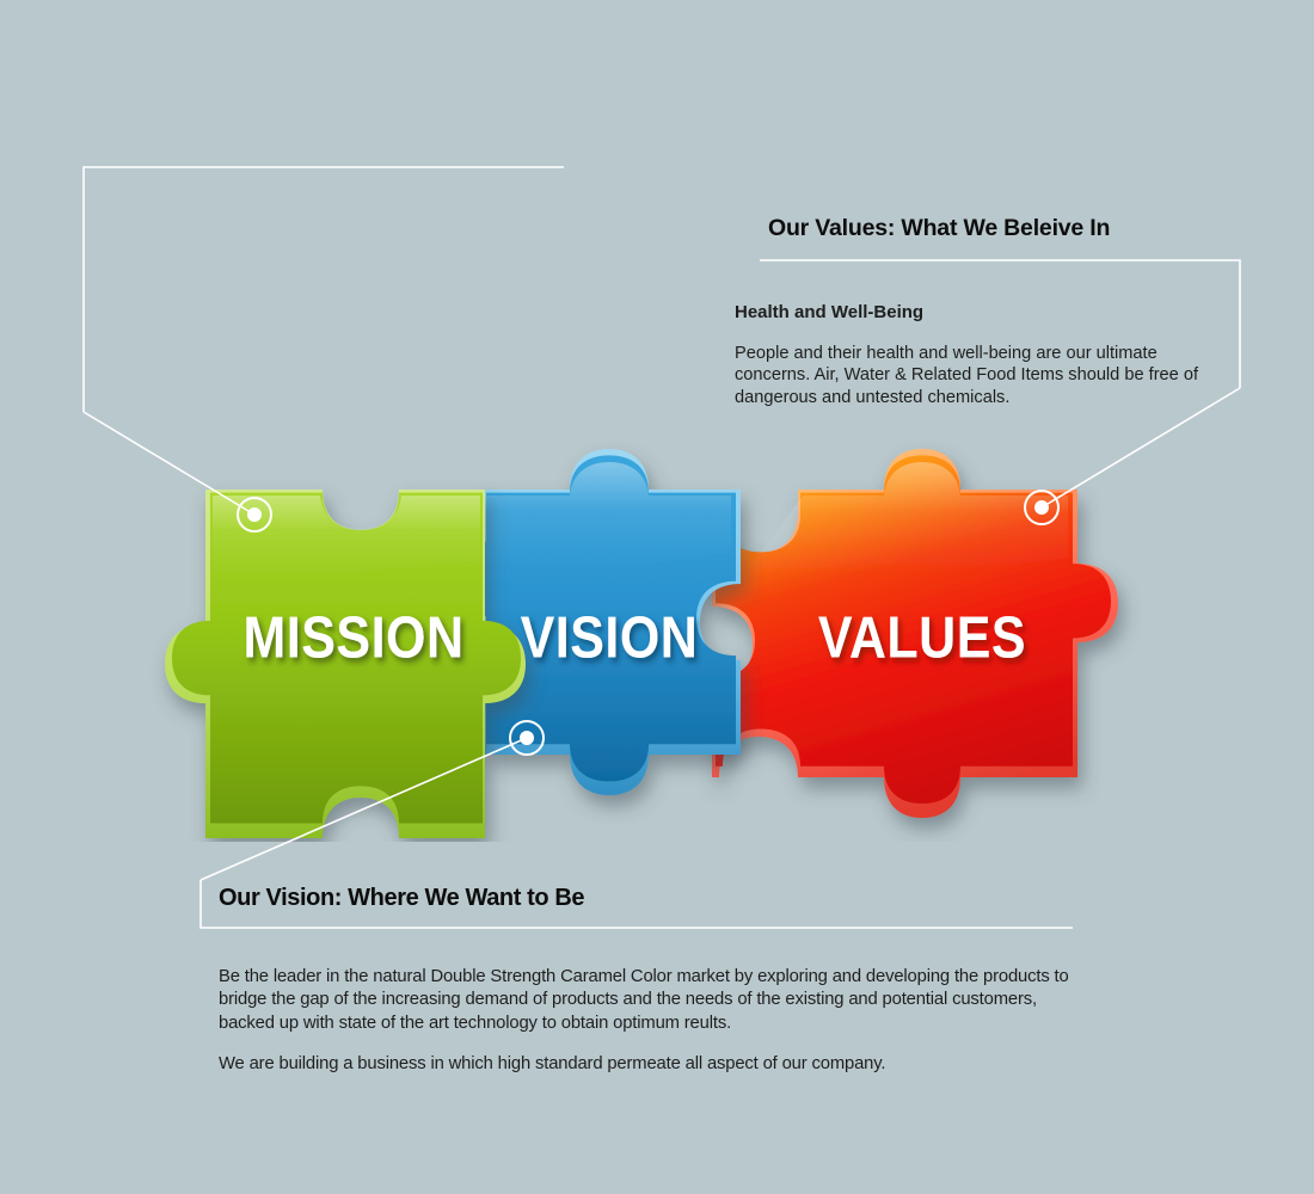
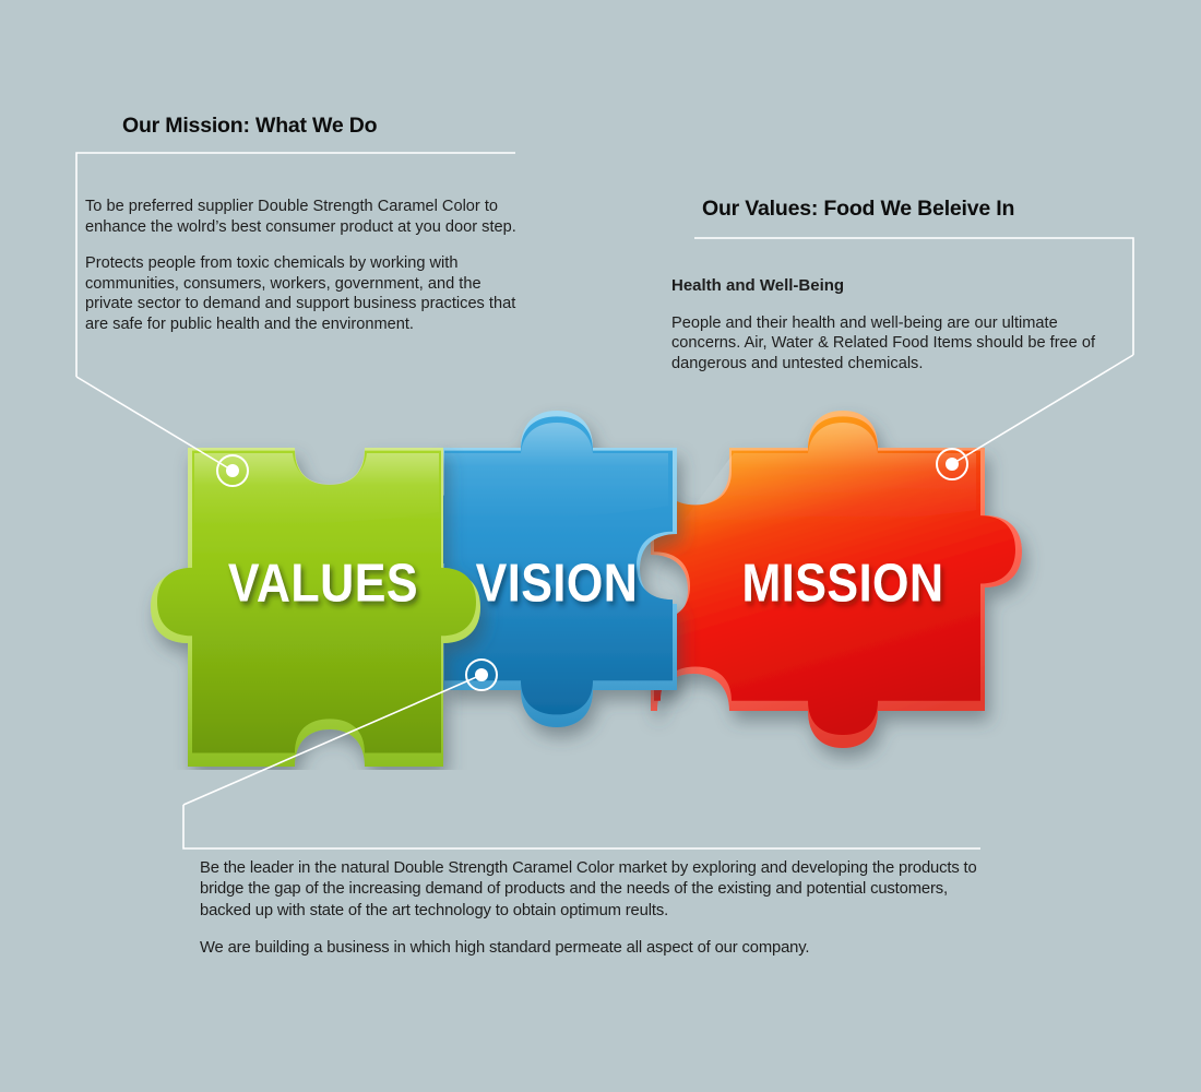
- MISSION
+ VALUES
  VISION
- VALUES
+ MISSION
+ Our Mission: What We Do
+ To be preferred supplier Double Strength Caramel Color to enhance the wolrd’s best consumer product at you door step.
+ Protects people from toxic chemicals by working with communities, consumers, workers, government, and the private sector to demand and support business practices that are safe for public health and the environment.
- Our Values: What We Beleive In
+ Our Values: Food We Beleive In
  Health and Well-Being
  People and their health and well-being are our ultimate concerns. Air, Water & Related Food Items should be free of dangerous and untested chemicals.
- Our Vision: Where We Want to Be
  Be the leader in the natural Double Strength Caramel Color market by exploring and developing the products to bridge the gap of the increasing demand of products and the needs of the existing and potential customers, backed up with state of the art technology to obtain optimum reults.
  We are building a business in which high standard permeate all aspect of our company.
